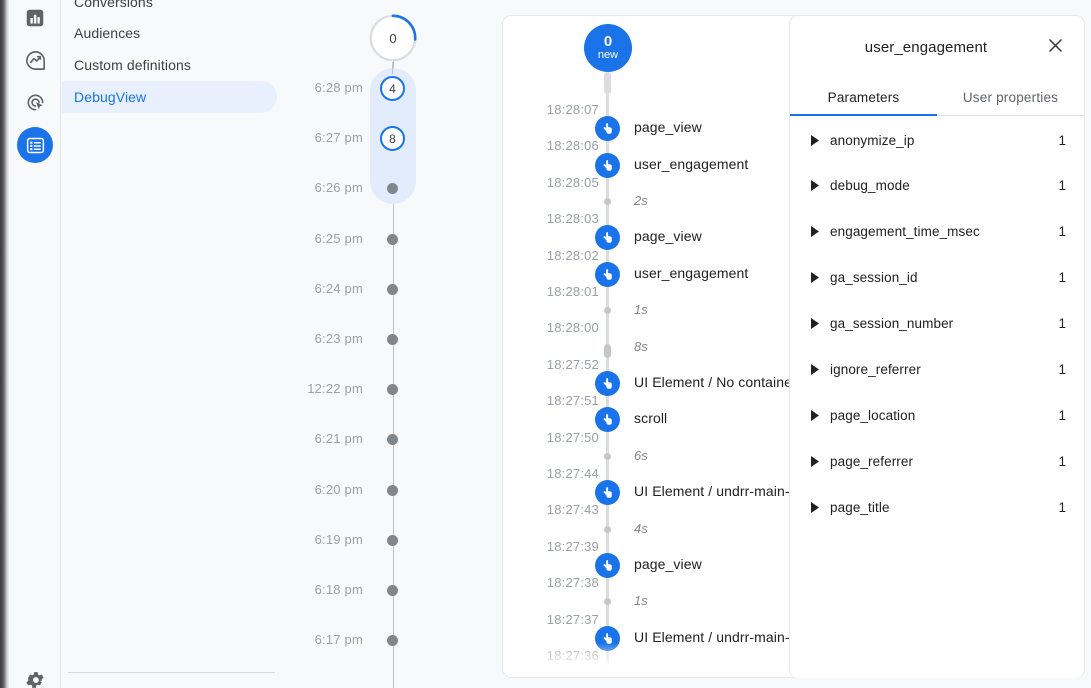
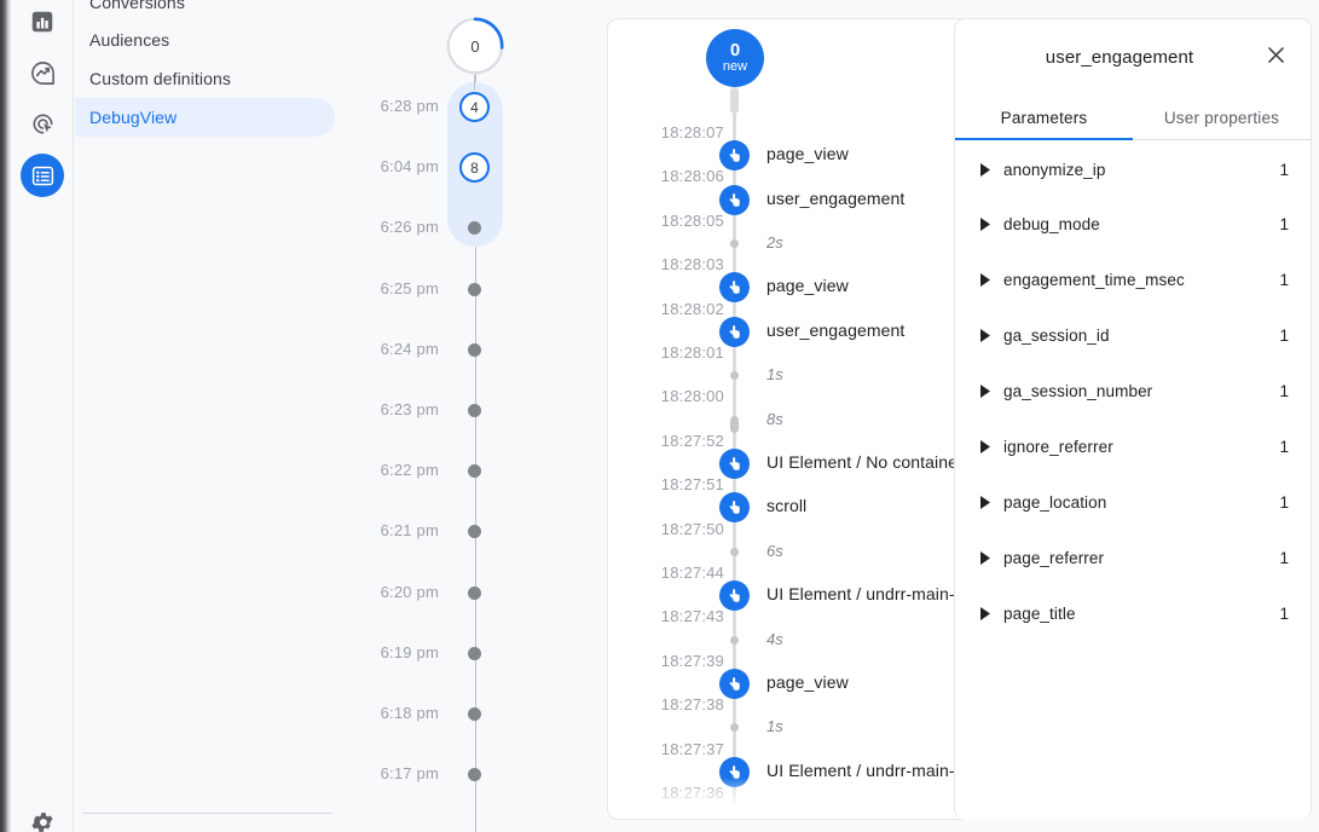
  Conversions
  Audiences
  Custom definitions
  DebugView
  6:28 pm
  4
- 6:27 pm
+ 6:04 pm
  8
  6:26 pm
  6:25 pm
  6:24 pm
  6:23 pm
- 12:22 pm
+ 6:22 pm
  6:21 pm
  6:20 pm
  6:19 pm
  6:18 pm
  6:17 pm
  0
  0
  new
  18:28:07
  page_view
  18:28:06
  user_engagement
  18:28:05
  2s
  18:28:03
  page_view
  18:28:02
  user_engagement
  18:28:01
  1s
  18:28:00
  8s
  18:27:52
  UI Element / No contain
  18:27:51
  scroll
  18:27:50
  6s
  18:27:44
  UI Element / undrr-main-
  18:27:43
  4s
  18:27:39
  page_view
  18:27:38
  1s
  18:27:37
  UI Element / undrr-main-
  user_engagement
  Parameters
  User properties
  anonymize_ip
  1
  debug_mode
  1
  engagement_time_msec
  1
  ga_session_id
  1
  ga_session_number
  1
  ignore_referrer
  1
  page_location
  1
  page_referrer
  1
  page_title
  1
